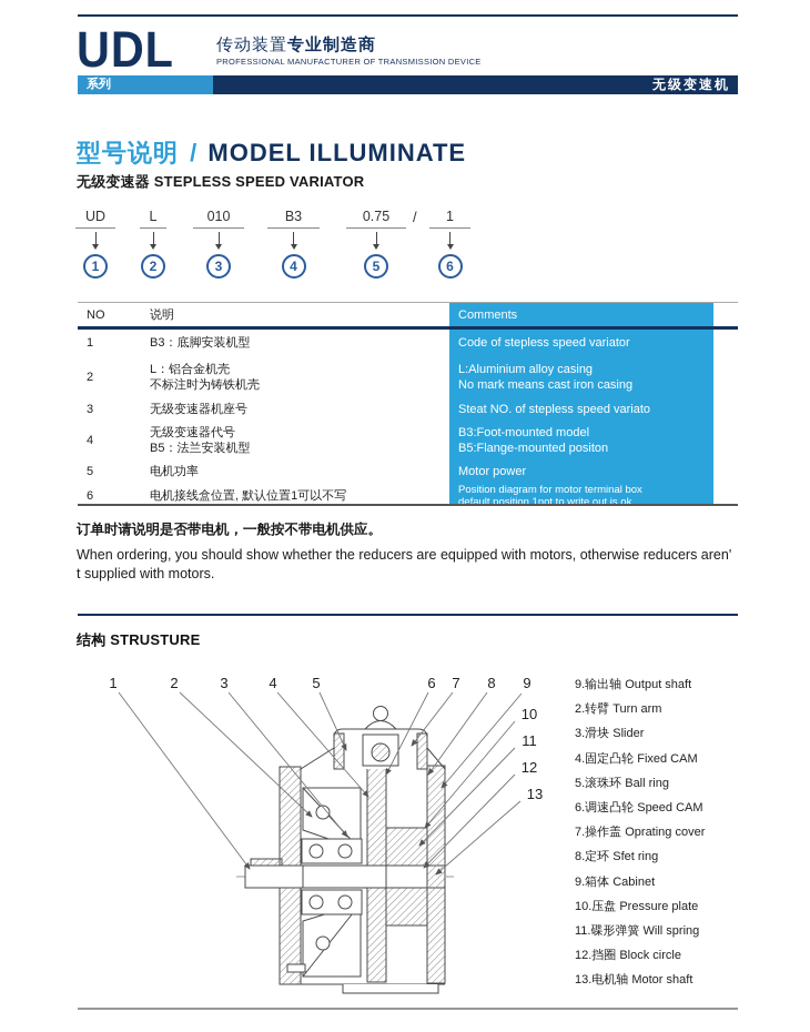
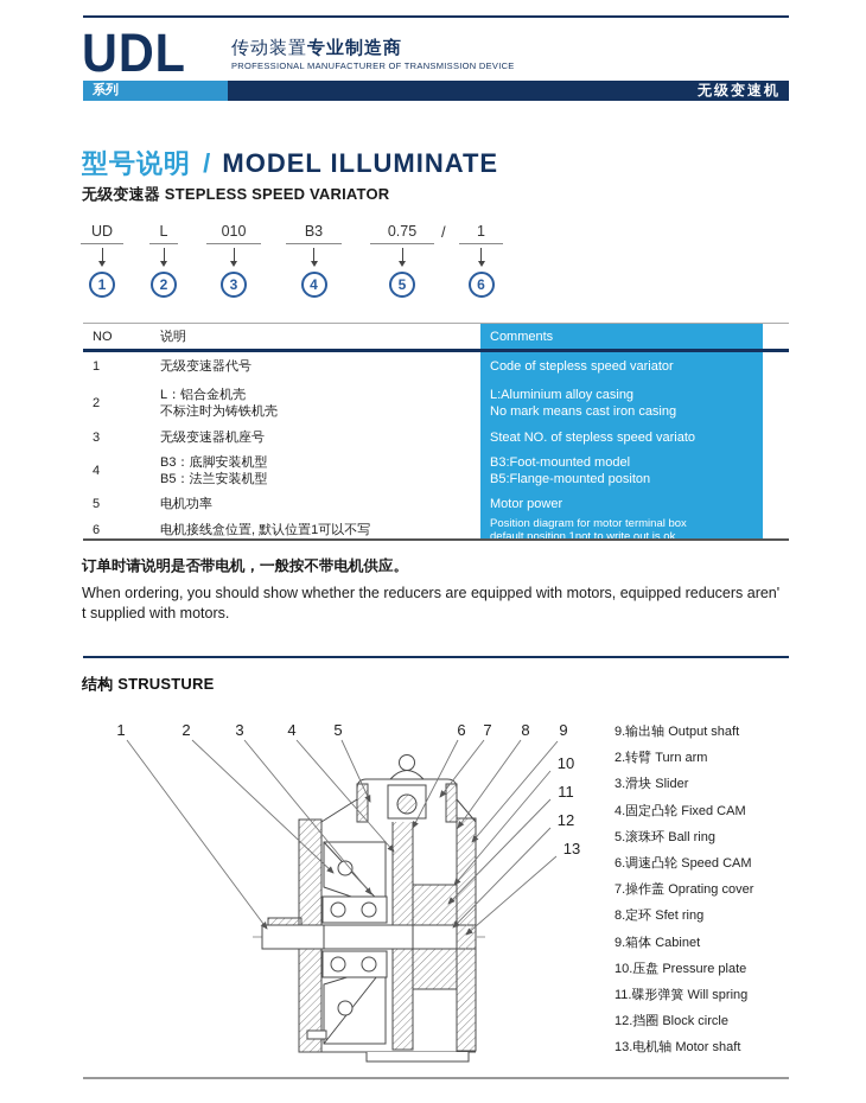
  UDL
  传动装置专业制造商
  PROFESSIONAL MANUFACTURER OF TRANSMISSION DEVICE
  无级变速机
  系列
  型号说明 / MODEL ILLUMINATE
  无级变速器 STEPLESS SPEED VARIATOR
  UD
  1
  L
  2
  010
  3
  B3
  4
  0.75
  5
  /
  1
  6
  NO
  说明
  Comments
  1
- B3：底脚安装机型
+ 无级变速器代号
  Code of stepless speed variator
  2
  L：铝合金机壳
  不标注时为铸铁机壳
  L:Aluminium alloy casing
  No mark means cast iron casing
  3
  无级变速器机座号
  Steat NO. of stepless speed variato
  4
- 无级变速器代号
+ B3：底脚安装机型
  B5：法兰安装机型
  B3:Foot-mounted model
  B5:Flange-mounted positon
  5
  电机功率
  Motor power
  6
  电机接线盒位置, 默认位置1可以不写
  Position diagram for motor terminal box
  default position 1not to write out is ok
  订单时请说明是否带电机，一般按不带电机供应。
- When ordering, you should show whether the reducers are equipped with motors, otherwise reducers aren'
+ When ordering, you should show whether the reducers are equipped with motors, equipped reducers aren'
  t supplied with motors.
  结构 STRUSTURE
  1
  2
  3
  4
  5
  6
  7
  8
  9
  10
  11
  12
  13
  9.输出轴 Output shaft
  2.转臂 Turn arm
  3.滑块 Slider
  4.固定凸轮 Fixed CAM
  5.滚珠环 Ball ring
  6.调速凸轮 Speed CAM
  7.操作盖 Oprating cover
  8.定环 Sfet ring
  9.箱体 Cabinet
  10.压盘 Pressure plate
  11.碟形弹簧 Will spring
  12.挡圈 Block circle
  13.电机轴 Motor shaft
